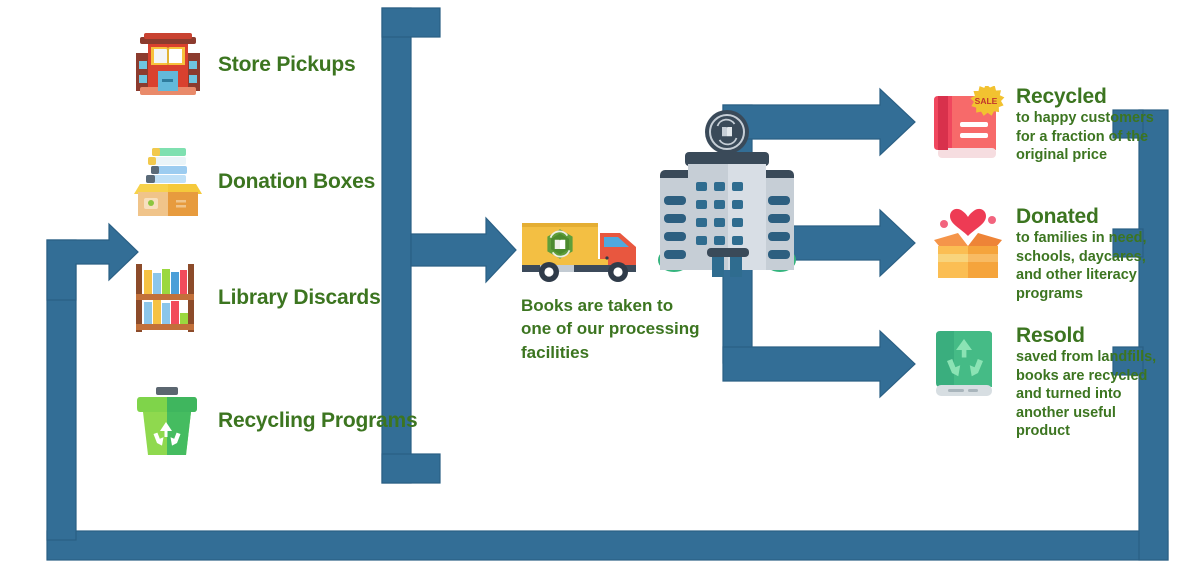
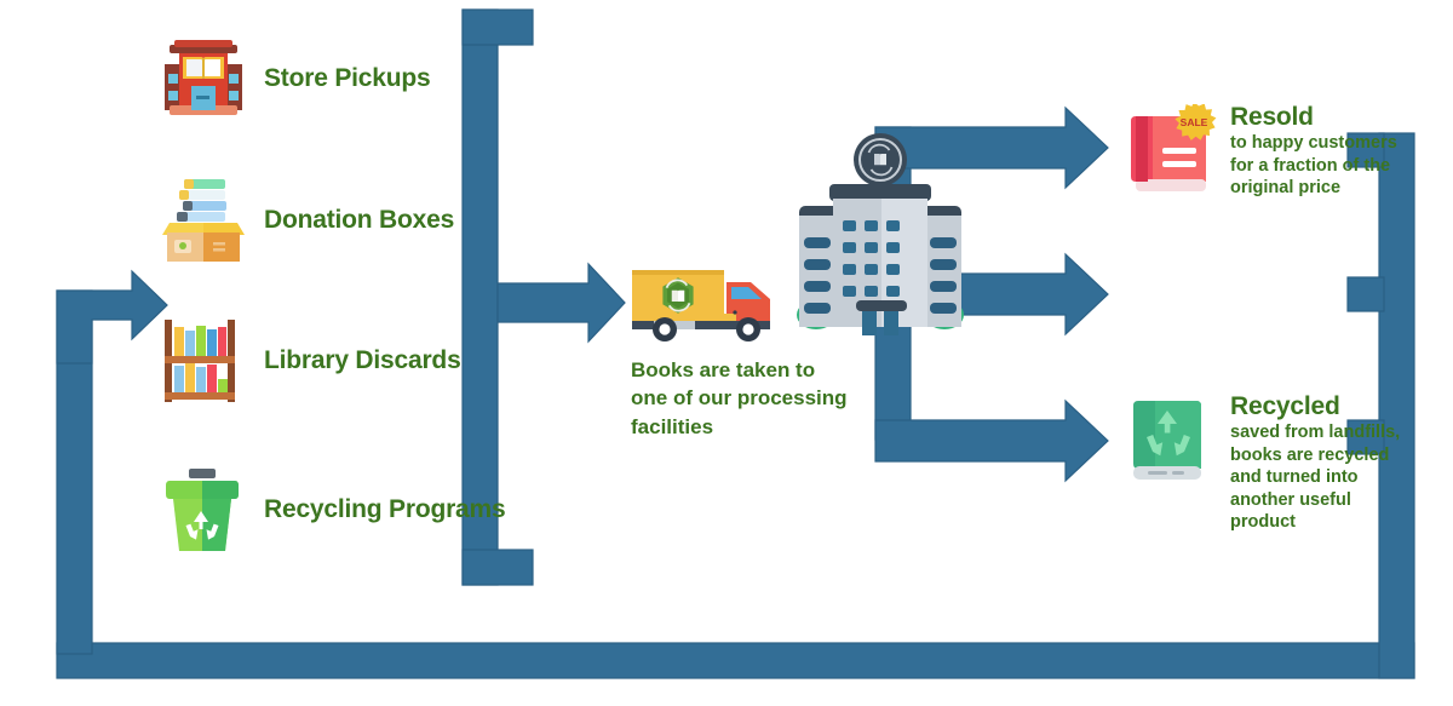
  Store Pickups
  Donation Boxes
  Library Discards
  Recycling Programs
  Books are taken to
  one of our processing
  facilities
  SALE
- Recycled
+ Resold
  to happy customers
  for a fraction of the
  original price
- Donated
- to families in need,
- schools, daycares,
- and other literacy
- programs
- Resold
+ Recycled
  saved from landfills,
  books are recycled
  and turned into
  another useful
  product
